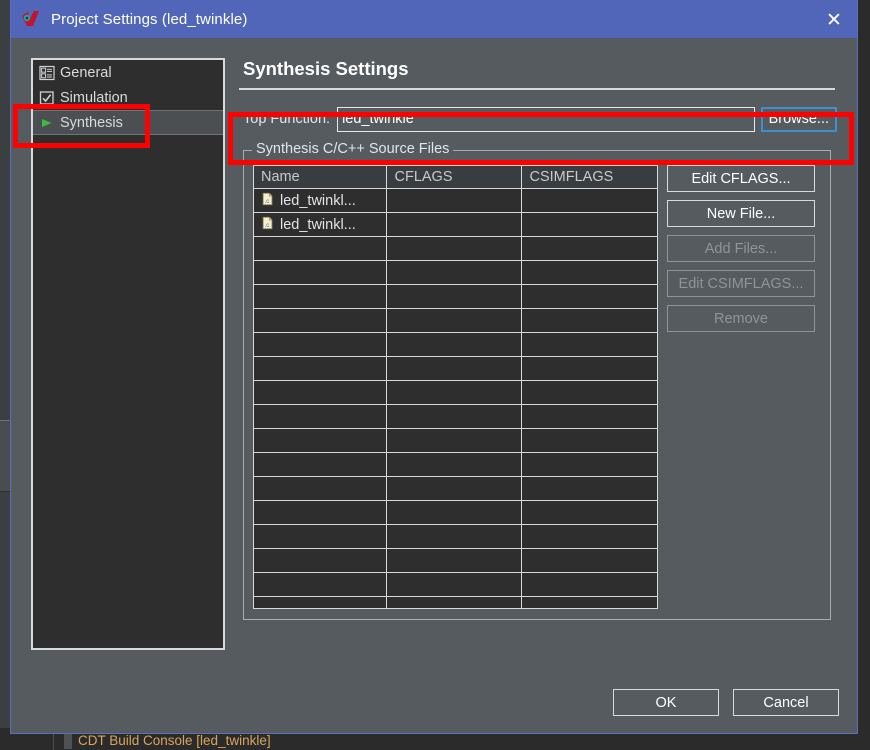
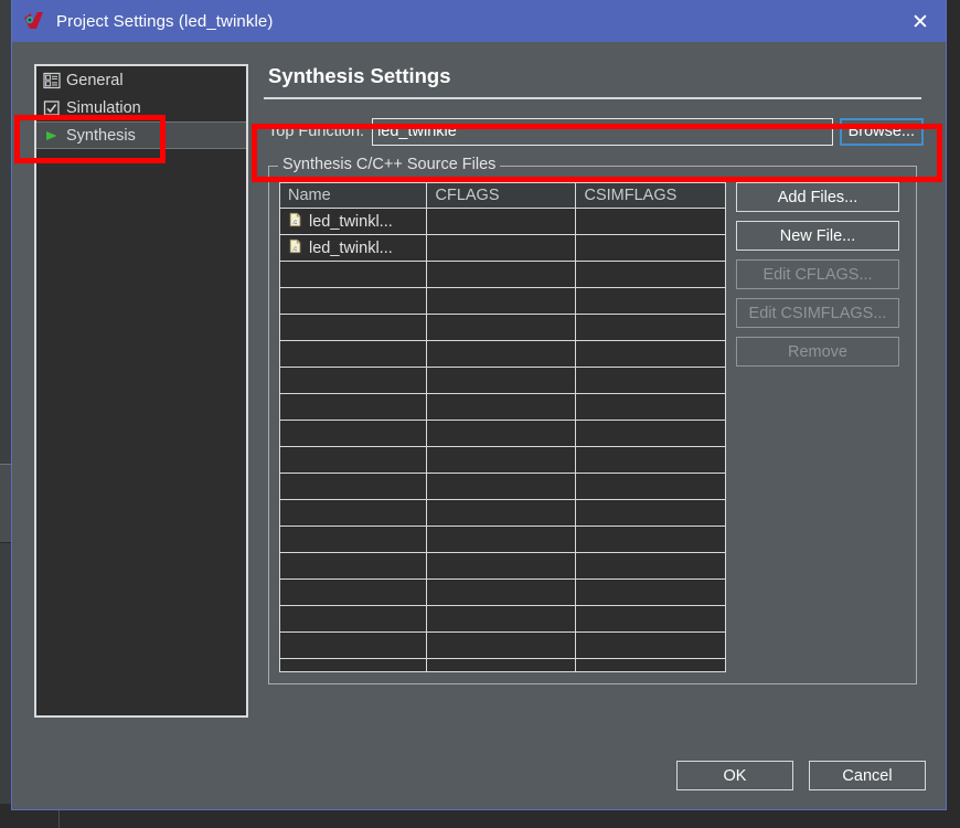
- CDT Build Console [led_twinkle]
  Project Settings (led_twinkle)
  ✕
  General
  Simulation
  Synthesis
  Synthesis Settings
  Top Function:
  led_twinkle
  Browse...
  Synthesis C/C++ Source Files
  Name	CFLAGS	CSIMFLAGS
  led_twinkl...
  led_twinkl...
- Edit CFLAGS...
+ Add Files...
  New File...
- Add Files...
+ Edit CFLAGS...
  Edit CSIMFLAGS...
  Remove
  OK
  Cancel
